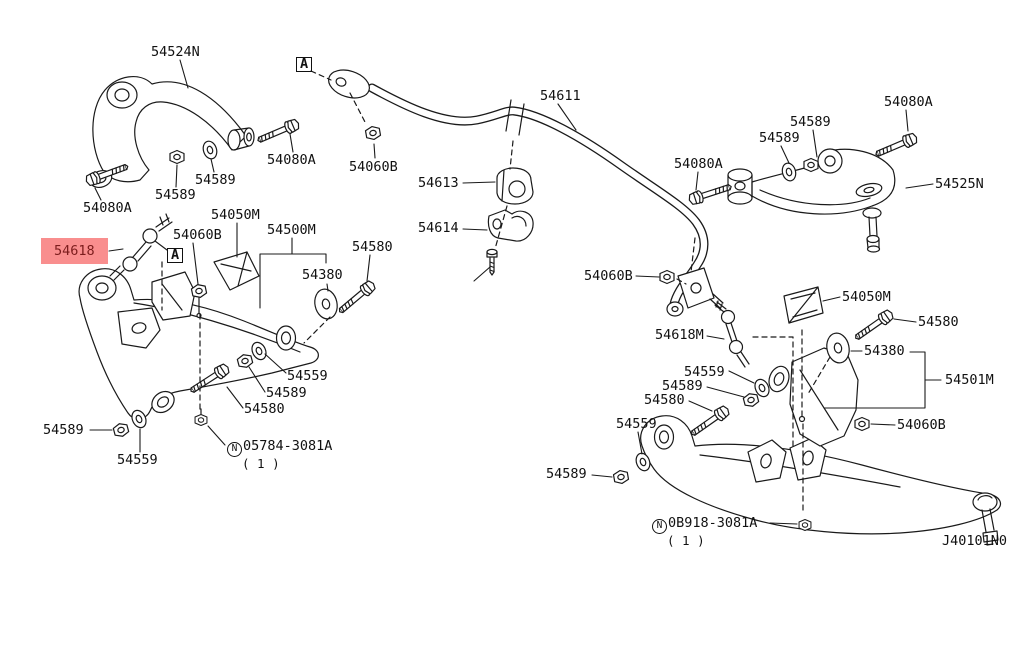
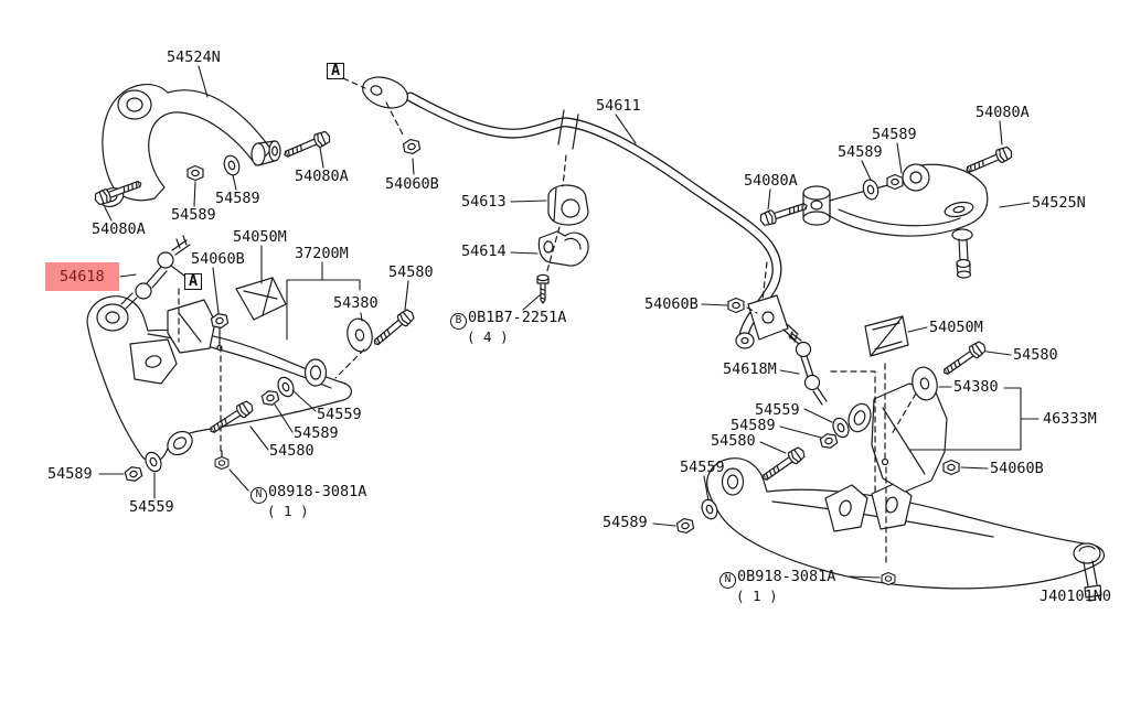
  54524N
  A
  54080A
  54060B
  54589
  54589
  54080A
  54050M
- 54500M
+ 37200M
  54618
  54060B
  A
  54580
  54380
+ B 0B1B7-2251A
+ ( 4 )
  54611
  54613
  54614
  54060B
  54618M
  54080A
  54589
  54589
  54080A
  54525N
  54050M
  54580
  54380
- 54501M
+ 46333M
  54559
  54589
  54580
  54559
  54589
  54060B
  N 0B918-3081A
  ( 1 )
  J40101N0
  54559
  54589
  54580
  54589
  54559
- N 05784-3081A
+ N 08918-3081A
  ( 1 )
